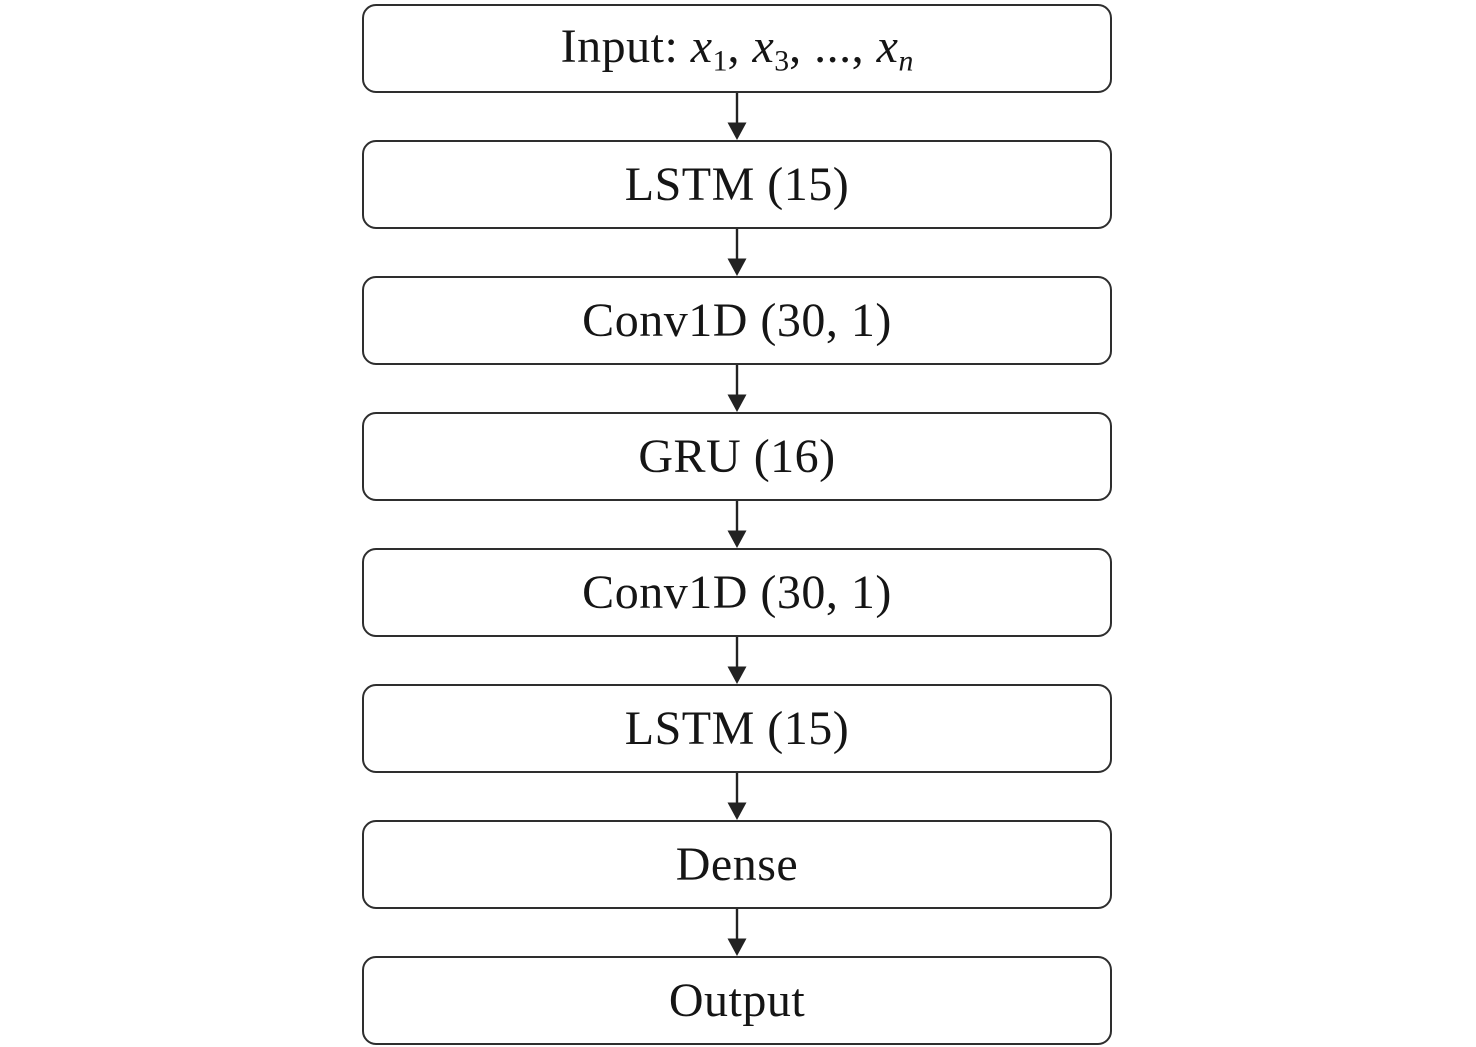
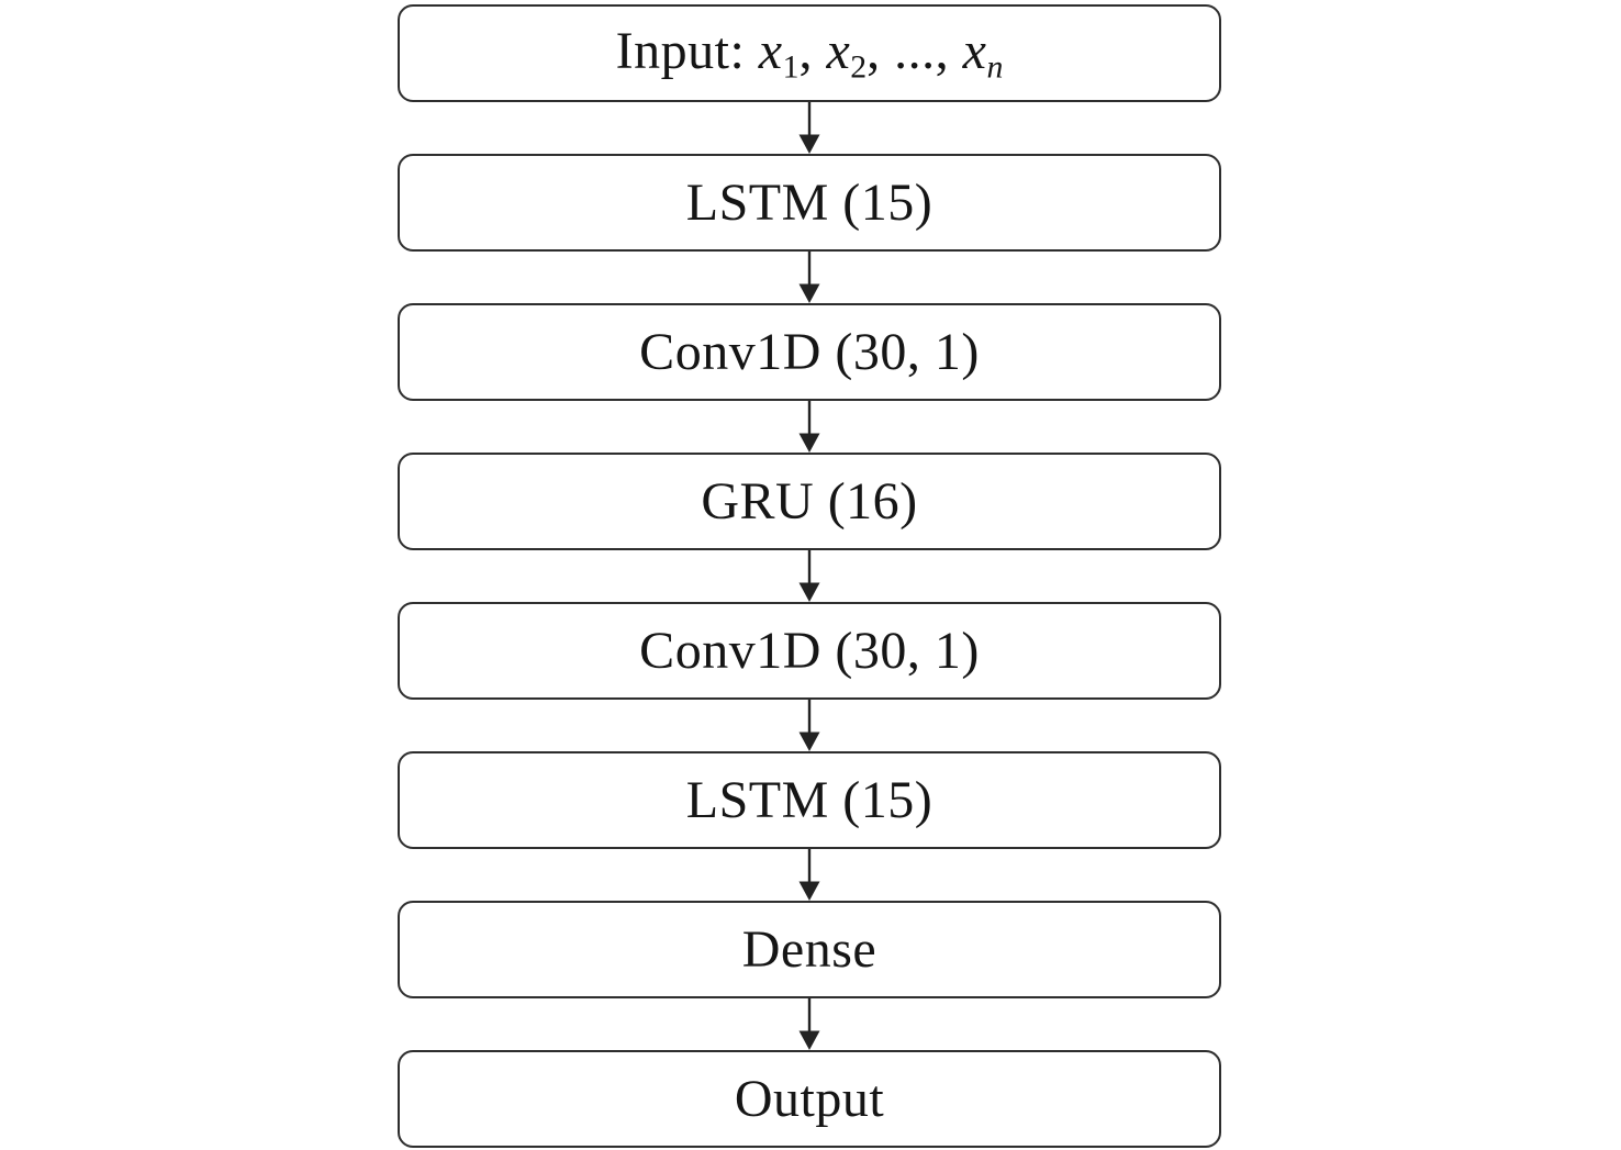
- Input: x1, x3, ..., xn
+ Input: x1, x2, ..., xn
  LSTM (15)
  Conv1D (30, 1)
  GRU (16)
  Conv1D (30, 1)
  LSTM (15)
  Dense
  Output
